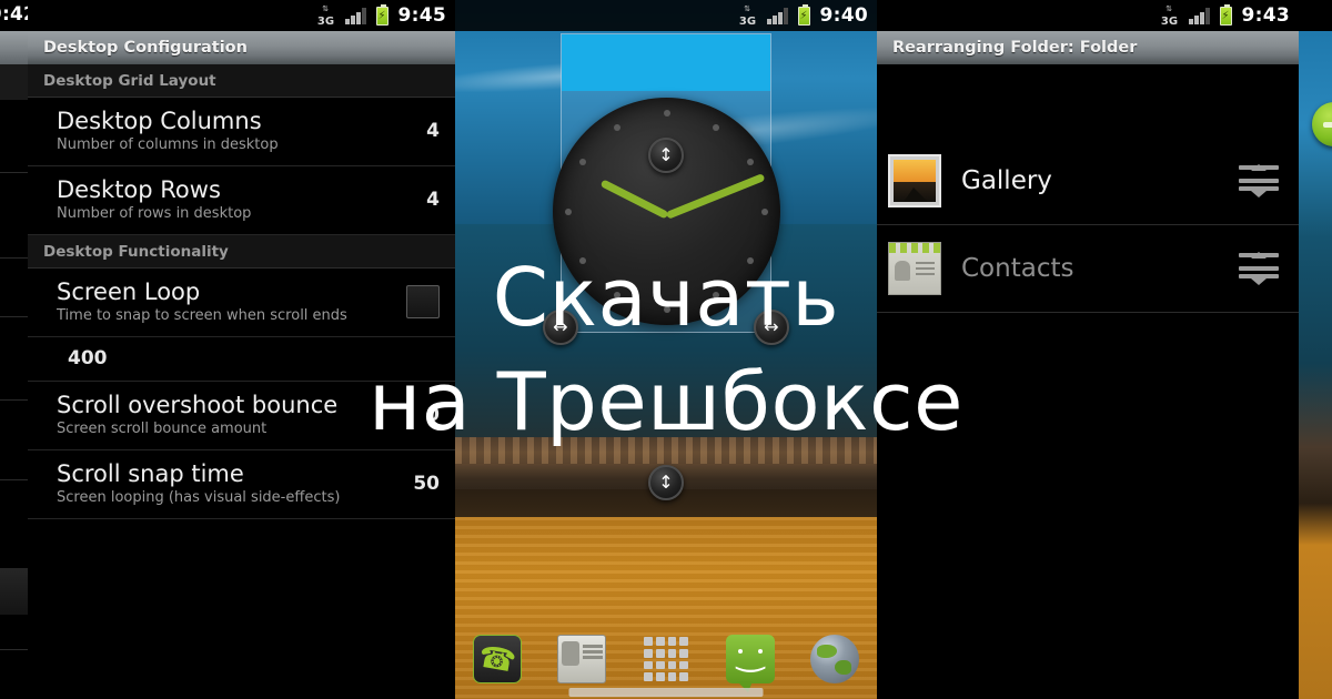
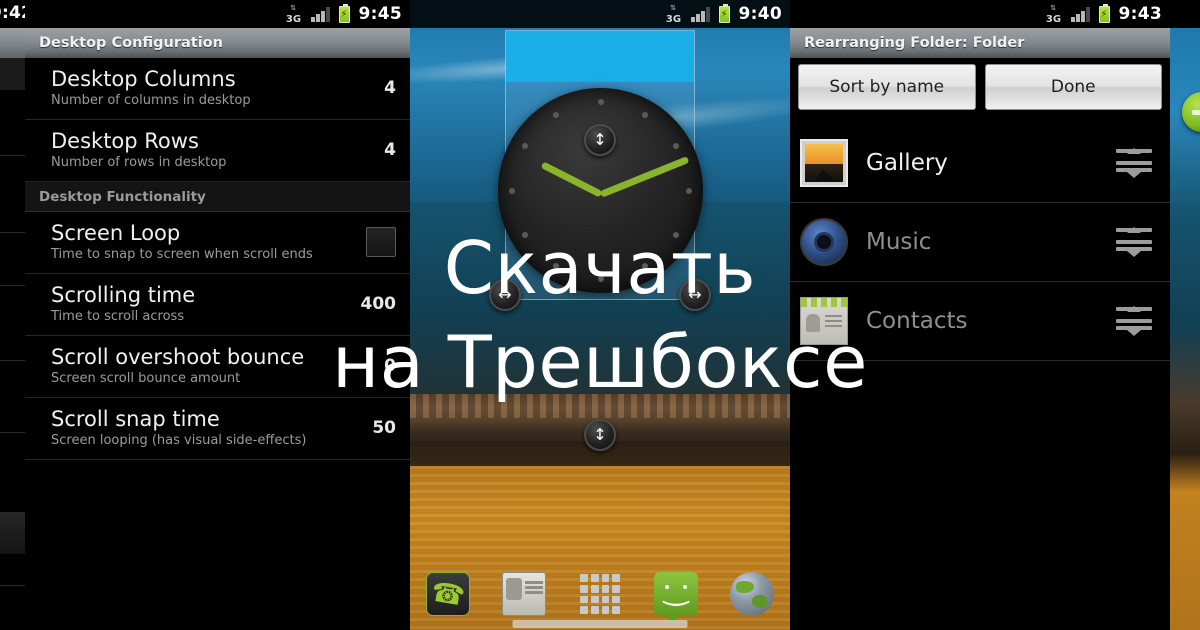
  ⇅
  3G
  9:45
  Desktop Configuration
- Desktop Grid Layout
  Desktop Columns
  Number of columns in desktop
  4
  Desktop Rows
  Number of rows in desktop
  4
  Desktop Functionality
  Screen Loop
  Time to snap to screen when scroll ends
+ Scrolling time
+ Time to scroll across
  400
  Scroll overshoot bounce
  Screen scroll bounce amount
  0
  Scroll snap time
  Screen looping (has visual side-effects)
  50
  ↕
  ↔
  ↔
  ↕
  ⇅
  3G
  9:40
  ⇅
  3G
  9:43
  Rearranging Folder: Folder
+ Sort by name
+ Done
  Gallery
+ Music
  Contacts
  Скачать
  на Трешбоксе
